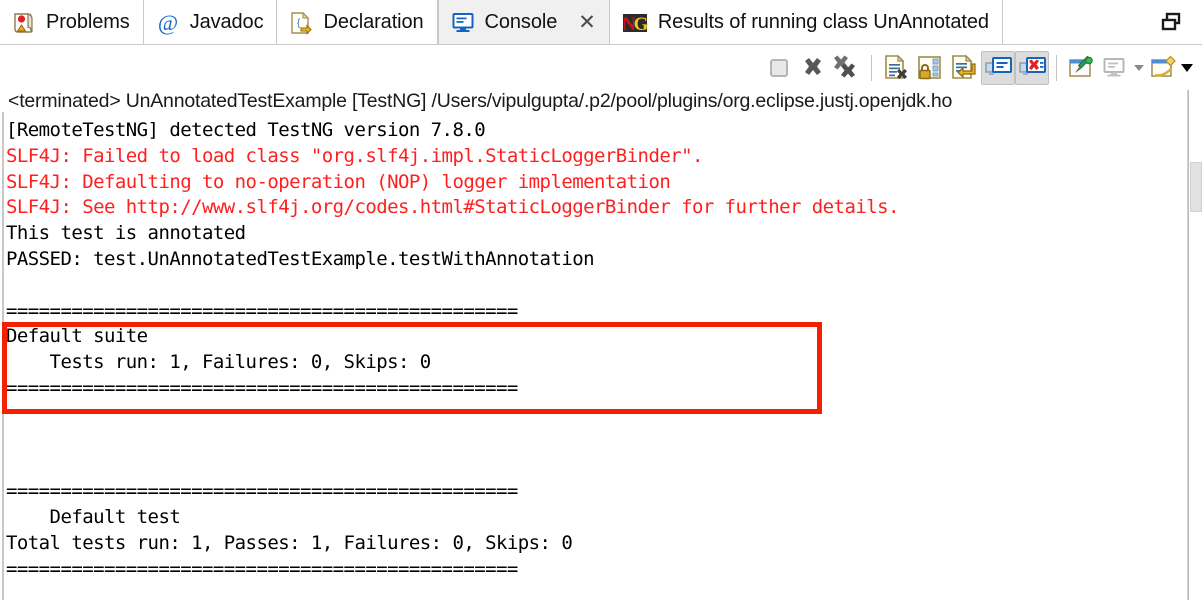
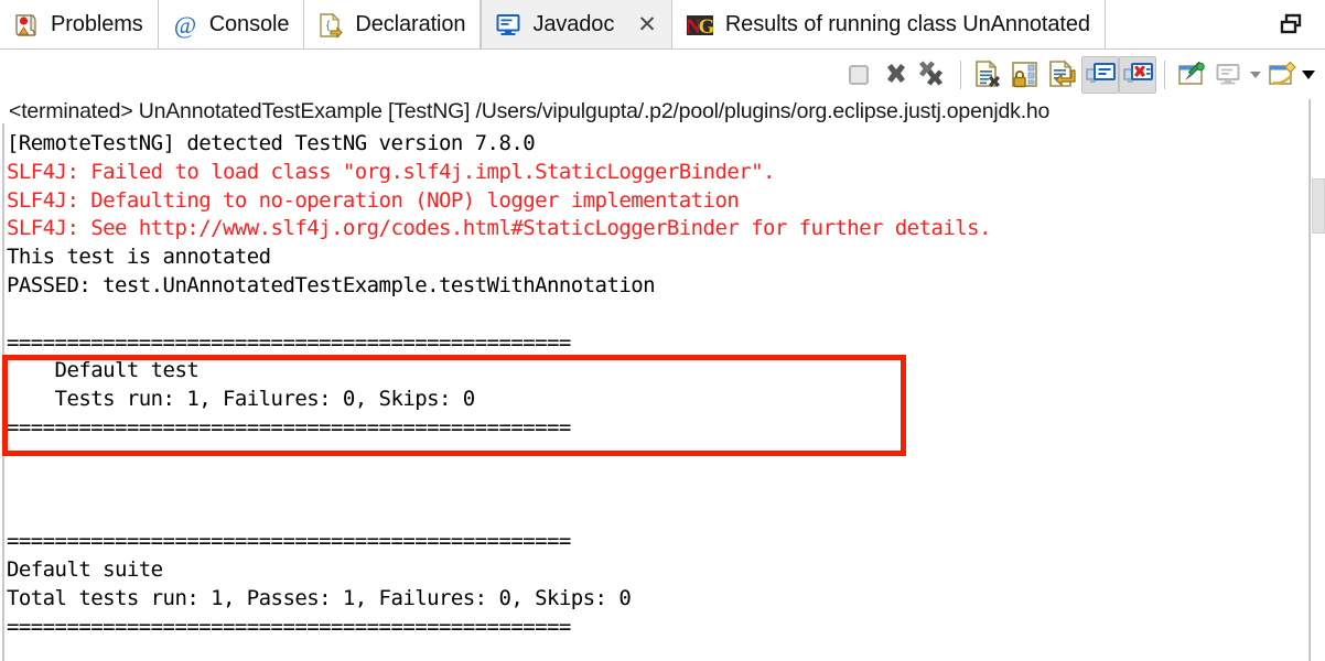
  Problems
  @
- Javadoc
+ Console
  {
  Declaration
- Console
+ Javadoc
  ✕
  N
  G
  Results of running class UnAnnotated
  <terminated> UnAnnotatedTestExample [TestNG] /Users/vipulgupta/.p2/pool/plugins/org.eclipse.justj.openjdk.ho
  [RemoteTestNG] detected TestNG version 7.8.0
  SLF4J: Failed to load class "org.slf4j.impl.StaticLoggerBinder".
  SLF4J: Defaulting to no-operation (NOP) logger implementation
  SLF4J: See http://www.slf4j.org/codes.html#StaticLoggerBinder for further details.
  This test is annotated
  PASSED: test.UnAnnotatedTestExample.testWithAnnotation
  ===============================================
- Default suite
+ Default test
  Tests run: 1, Failures: 0, Skips: 0
  ===============================================
  ===============================================
- Default test
+ Default suite
  Total tests run: 1, Passes: 1, Failures: 0, Skips: 0
  ===============================================
